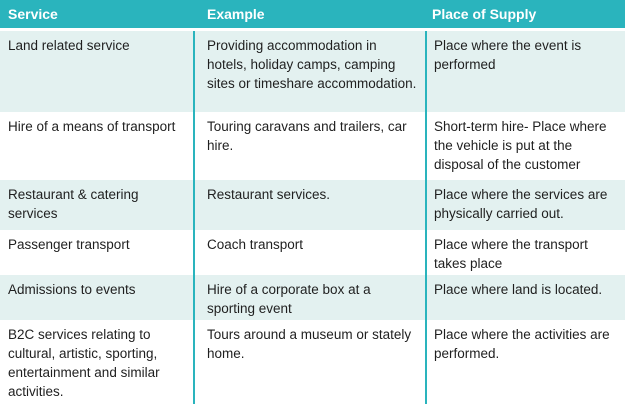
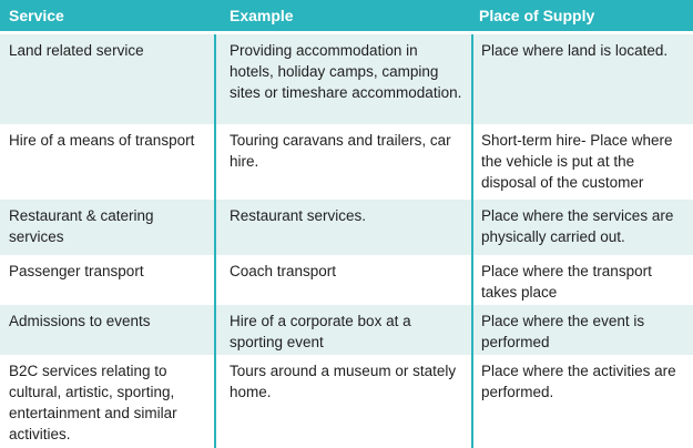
  Service
  Example
  Place of Supply
  Land related service
  Providing accommodation in hotels, holiday camps, camping sites or timeshare accommodation.
- Place where the event is performed
+ Place where land is located.
  Hire of a means of transport
  Touring caravans and trailers, car hire.
  Short-term hire- Place where the vehicle is put at the disposal of the customer
  Restaurant & catering services
  Restaurant services.
  Place where the services are physically carried out.
  Passenger transport
  Coach transport
  Place where the transport takes place
  Admissions to events
  Hire of a corporate box at a sporting event
- Place where land is located.
+ Place where the event is performed
  B2C services relating to cultural, artistic, sporting, entertainment and similar activities.
  Tours around a museum or stately home.
  Place where the activities are performed.
